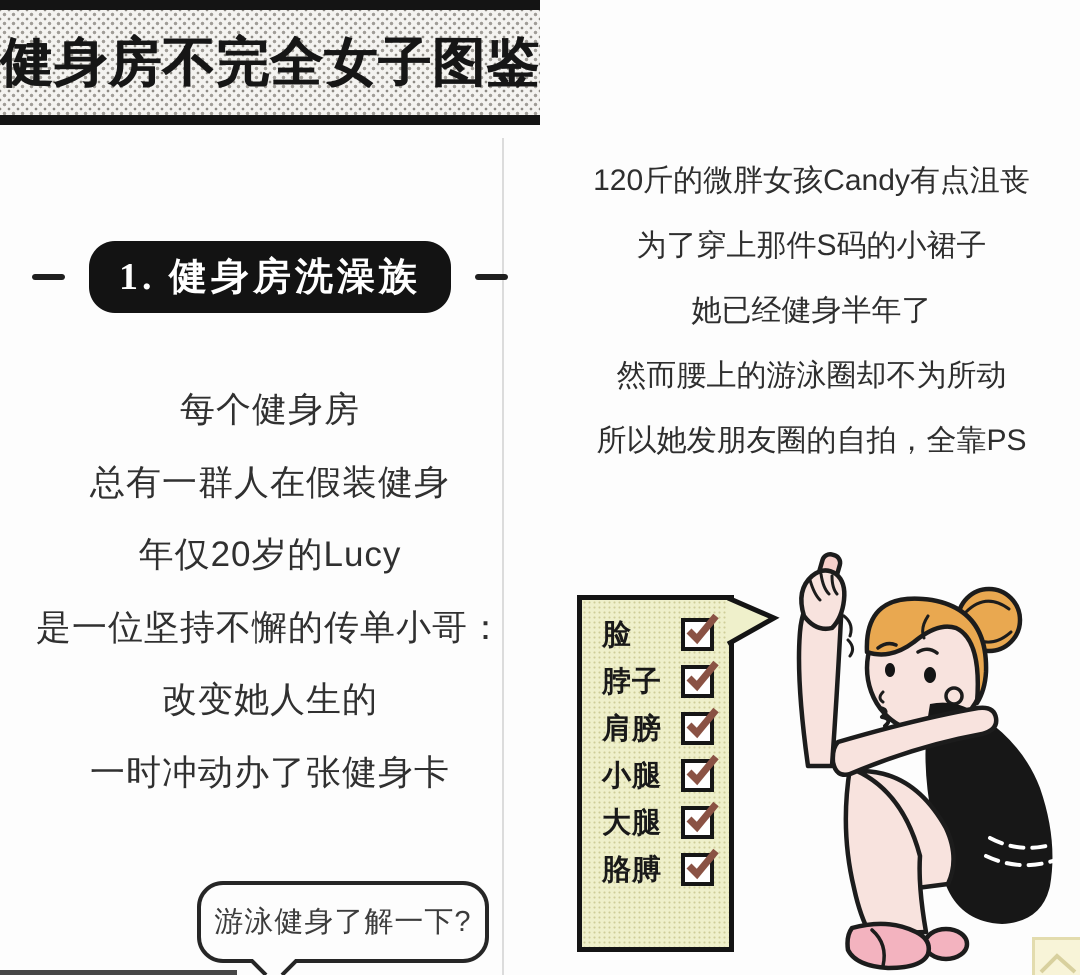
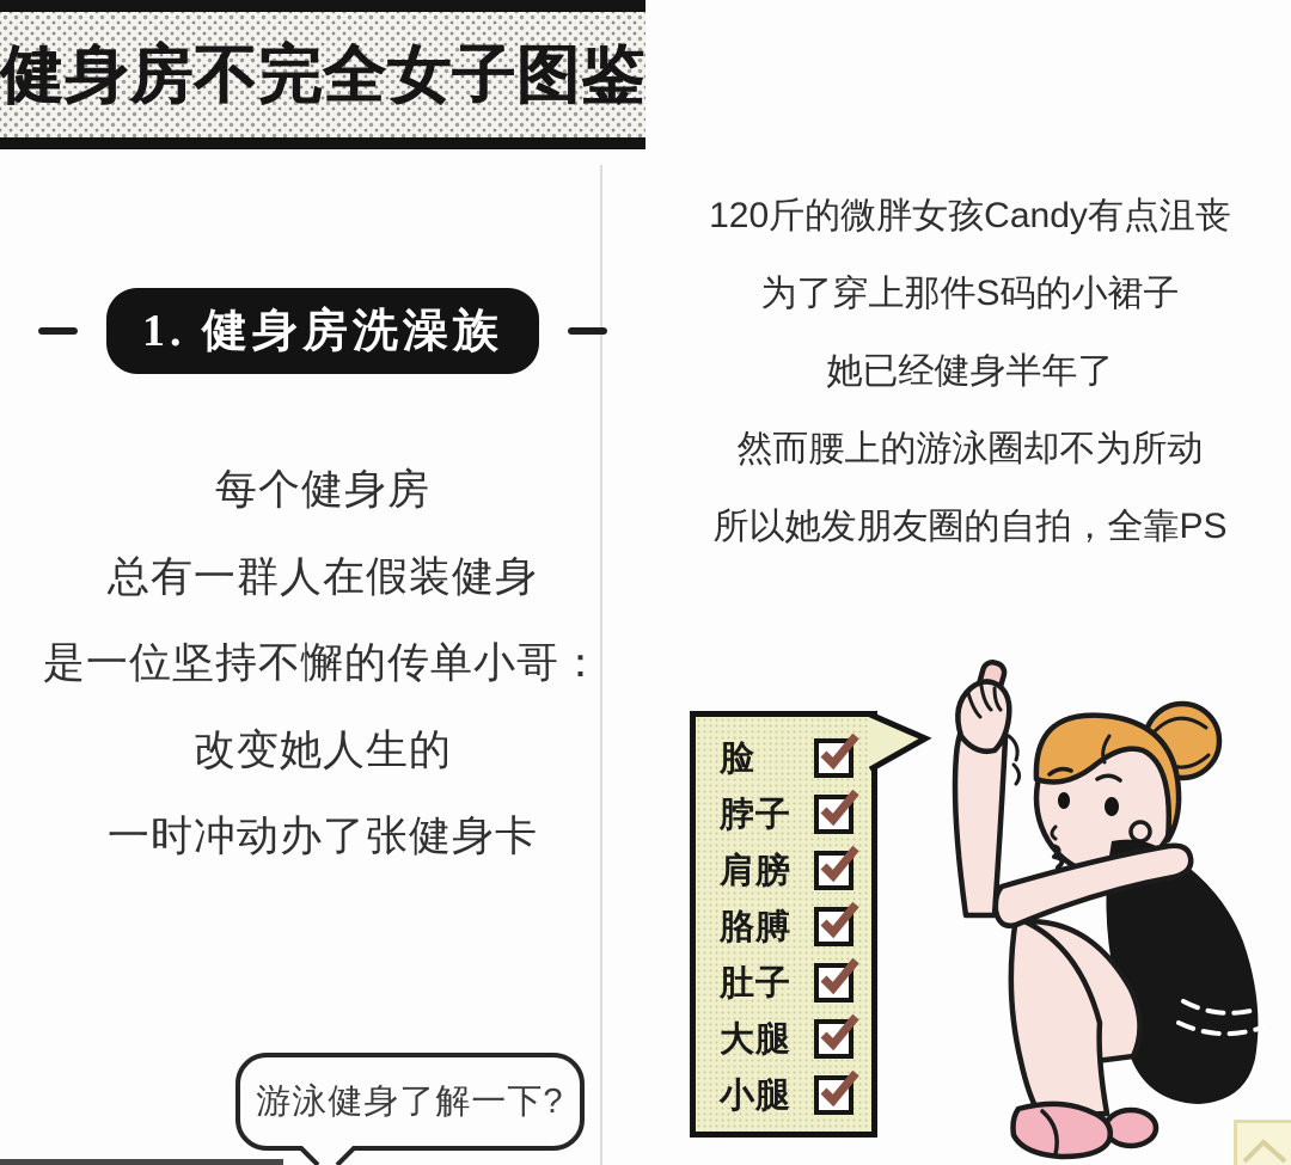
  健身房不完全女子图鉴
  1. 健身房洗澡族
  每个健身房
  总有一群人在假装健身
- 年仅20岁的Lucy
  是一位坚持不懈的传单小哥：
  改变她人生的
  一时冲动办了张健身卡
  游泳健身了解一下?
  120斤的微胖女孩Candy有点沮丧
  为了穿上那件S码的小裙子
  她已经健身半年了
  然而腰上的游泳圈却不为所动
  所以她发朋友圈的自拍，全靠PS
  脸
  脖子
  肩膀
- 小腿
+ 胳膊
+ 肚子
  大腿
- 胳膊
+ 小腿
